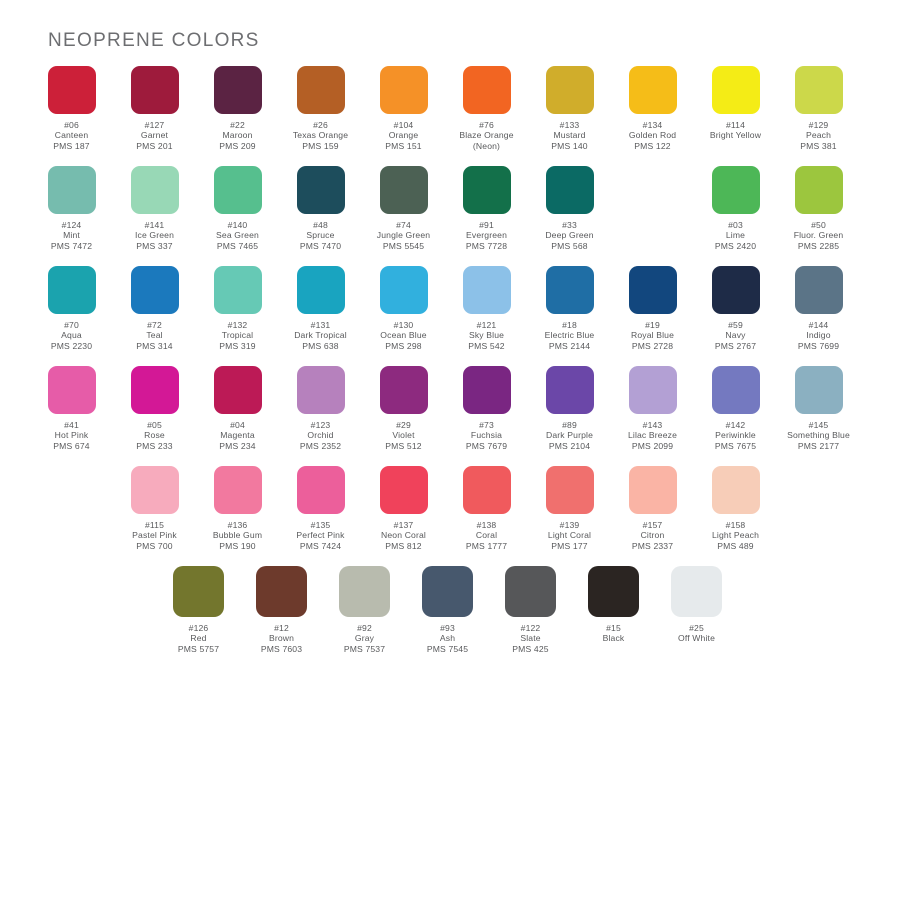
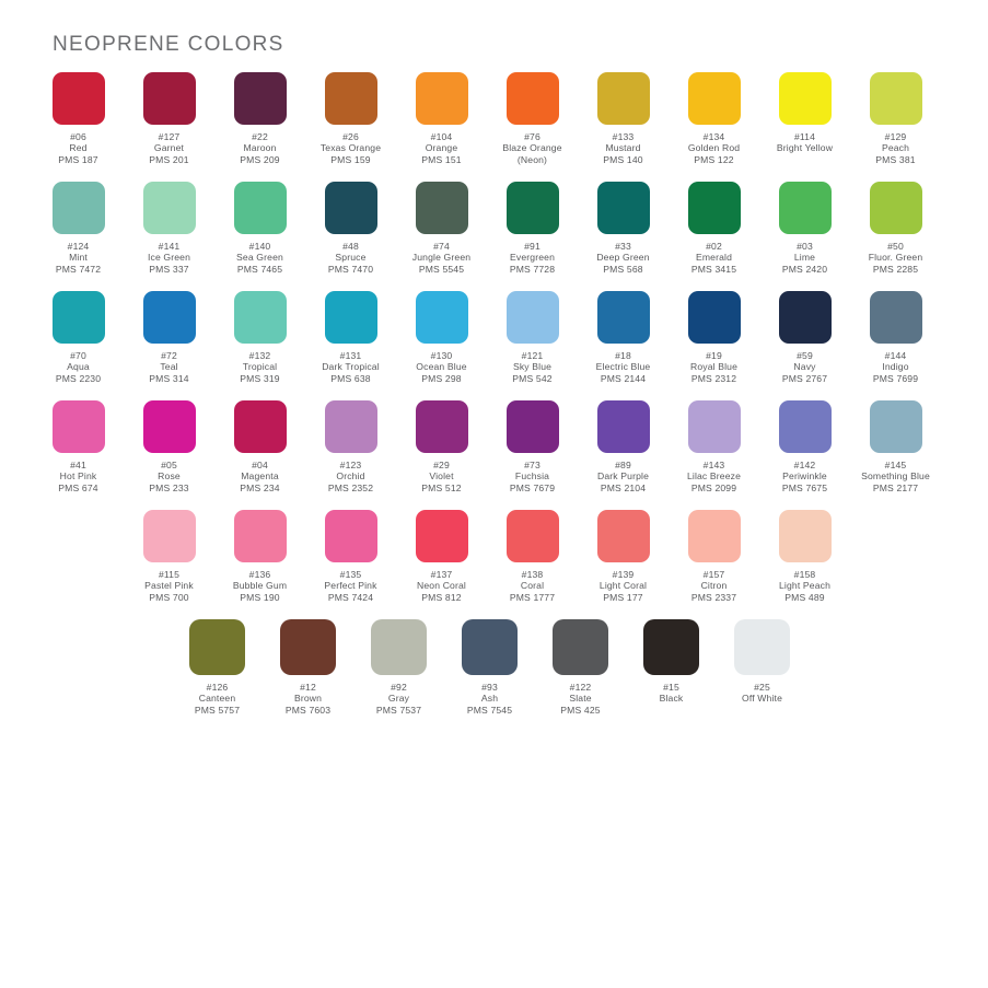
  NEOPRENE COLORS
  #06
- Canteen
+ Red
  PMS 187
  #127
  Garnet
  PMS 201
  #22
  Maroon
  PMS 209
  #26
  Texas Orange
  PMS 159
  #104
  Orange
  PMS 151
  #76
  Blaze Orange
  (Neon)
  #133
  Mustard
  PMS 140
  #134
  Golden Rod
  PMS 122
  #114
  Bright Yellow
  #129
  Peach
  PMS 381
  #124
  Mint
  PMS 7472
  #141
  Ice Green
  PMS 337
  #140
  Sea Green
  PMS 7465
  #48
  Spruce
  PMS 7470
  #74
  Jungle Green
  PMS 5545
  #91
  Evergreen
  PMS 7728
  #33
  Deep Green
  PMS 568
+ #02
+ Emerald
+ PMS 3415
  #03
  Lime
  PMS 2420
  #50
  Fluor. Green
  PMS 2285
  #70
  Aqua
  PMS 2230
  #72
  Teal
  PMS 314
  #132
  Tropical
  PMS 319
  #131
  Dark Tropical
  PMS 638
  #130
  Ocean Blue
  PMS 298
  #121
  Sky Blue
  PMS 542
  #18
  Electric Blue
  PMS 2144
  #19
  Royal Blue
- PMS 2728
+ PMS 2312
  #59
  Navy
  PMS 2767
  #144
  Indigo
  PMS 7699
  #41
  Hot Pink
  PMS 674
  #05
  Rose
  PMS 233
  #04
  Magenta
  PMS 234
  #123
  Orchid
  PMS 2352
  #29
  Violet
  PMS 512
  #73
  Fuchsia
  PMS 7679
  #89
  Dark Purple
  PMS 2104
  #143
  Lilac Breeze
  PMS 2099
  #142
  Periwinkle
  PMS 7675
  #145
  Something Blue
  PMS 2177
  #115
  Pastel Pink
  PMS 700
  #136
  Bubble Gum
  PMS 190
  #135
  Perfect Pink
  PMS 7424
  #137
  Neon Coral
  PMS 812
  #138
  Coral
  PMS 1777
  #139
  Light Coral
  PMS 177
  #157
  Citron
  PMS 2337
  #158
  Light Peach
  PMS 489
  #126
- Red
+ Canteen
  PMS 5757
  #12
  Brown
  PMS 7603
  #92
  Gray
  PMS 7537
  #93
  Ash
  PMS 7545
  #122
  Slate
  PMS 425
  #15
  Black
  #25
  Off White
